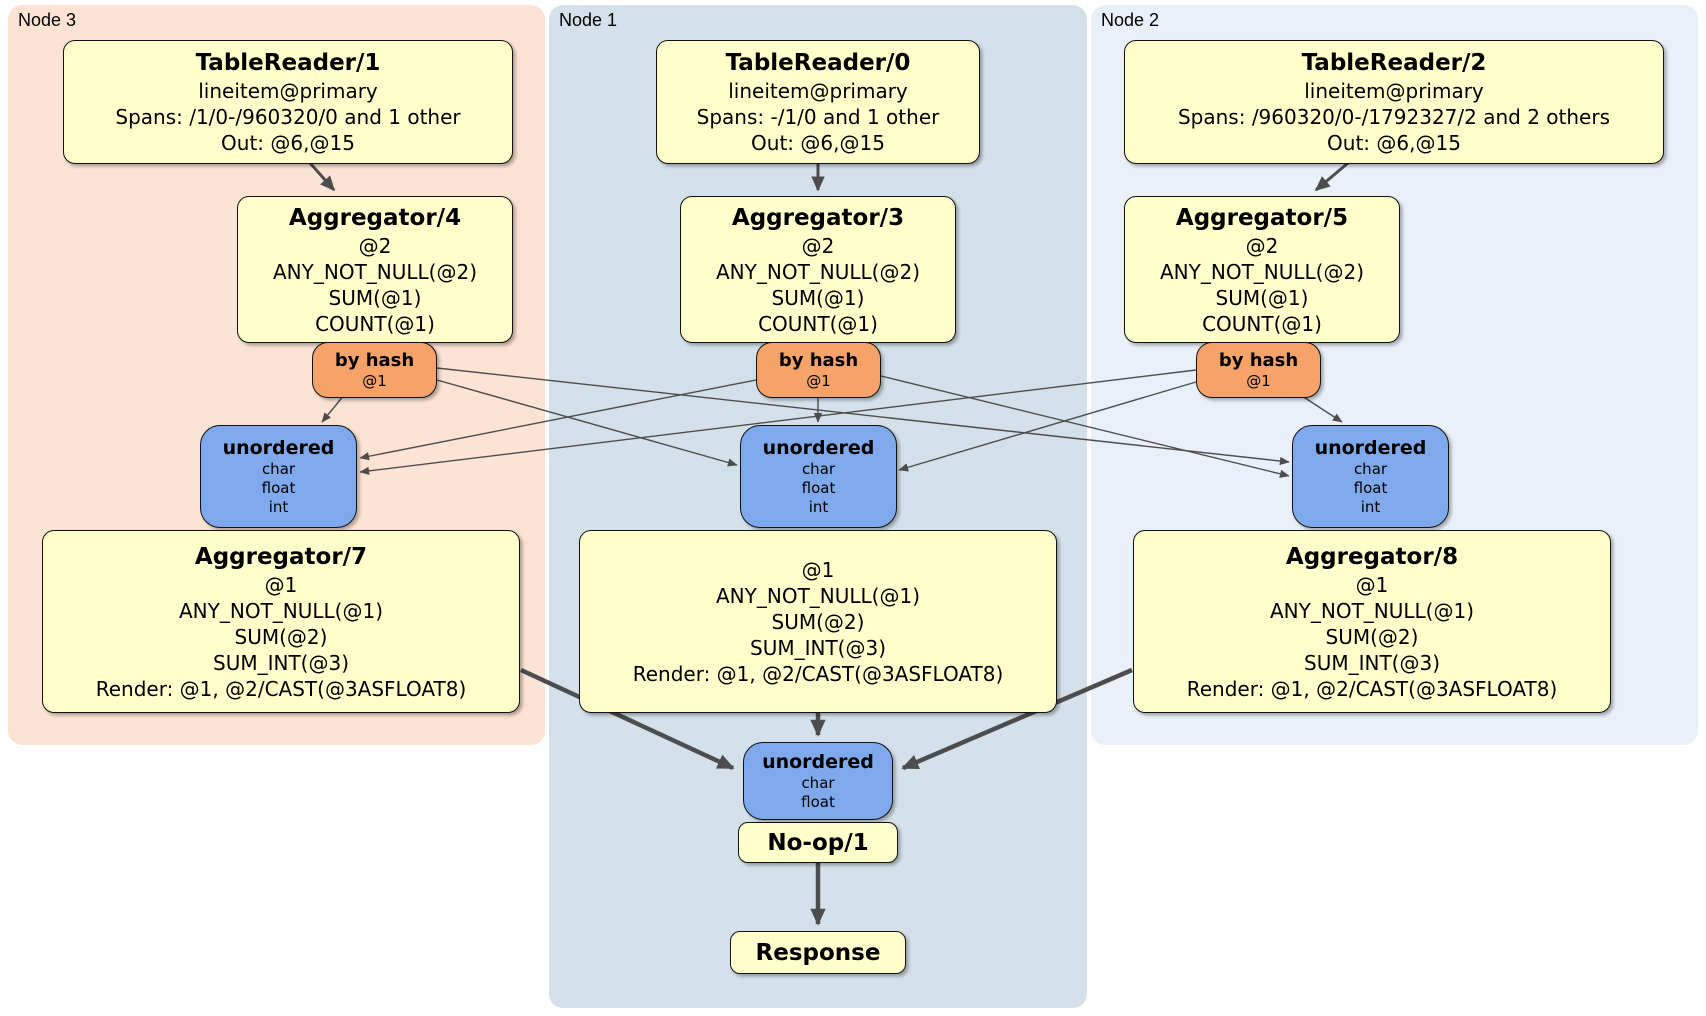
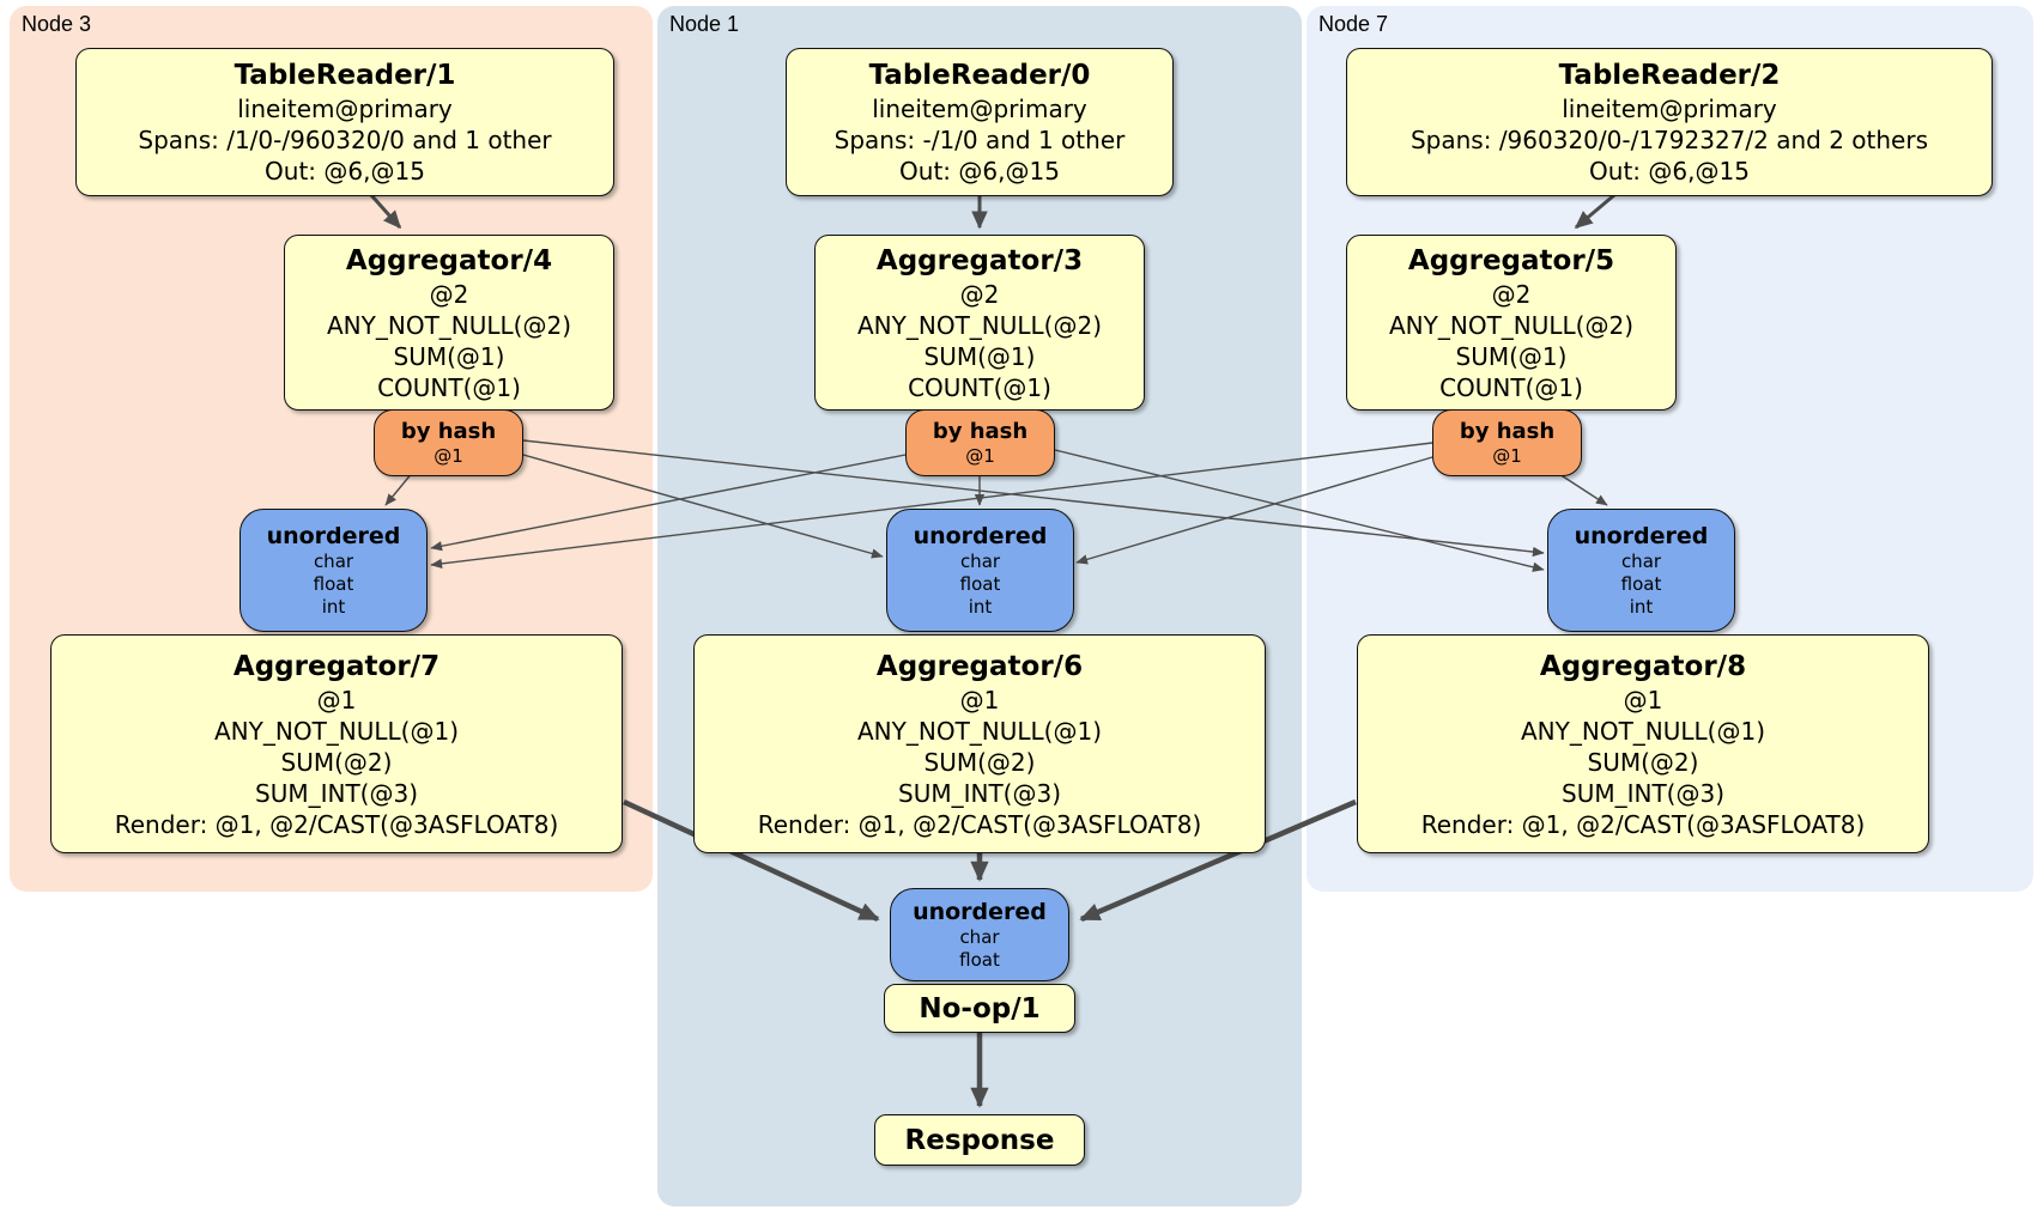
  Node 3
  Node 1
- Node 2
+ Node 7
  TableReader/1
  lineitem@primary
  Spans: /1/0-/960320/0 and 1 other
  Out: @6,@15
  Aggregator/4
  @2
  ANY_NOT_NULL(@2)
  SUM(@1)
  COUNT(@1)
  by hash
  @1
  unordered
  char
  float
  int
  Aggregator/7
  @1
  ANY_NOT_NULL(@1)
  SUM(@2)
  SUM_INT(@3)
  Render: @1, @2/CAST(@3ASFLOAT8)
  TableReader/0
  lineitem@primary
  Spans: -/1/0 and 1 other
  Out: @6,@15
  Aggregator/3
  @2
  ANY_NOT_NULL(@2)
  SUM(@1)
  COUNT(@1)
  by hash
  @1
  unordered
  char
  float
  int
+ Aggregator/6
  @1
  ANY_NOT_NULL(@1)
  SUM(@2)
  SUM_INT(@3)
  Render: @1, @2/CAST(@3ASFLOAT8)
  unordered
  char
  float
  No-op/1
  Response
  TableReader/2
  lineitem@primary
  Spans: /960320/0-/1792327/2 and 2 others
  Out: @6,@15
  Aggregator/5
  @2
  ANY_NOT_NULL(@2)
  SUM(@1)
  COUNT(@1)
  by hash
  @1
  unordered
  char
  float
  int
  Aggregator/8
  @1
  ANY_NOT_NULL(@1)
  SUM(@2)
  SUM_INT(@3)
  Render: @1, @2/CAST(@3ASFLOAT8)
